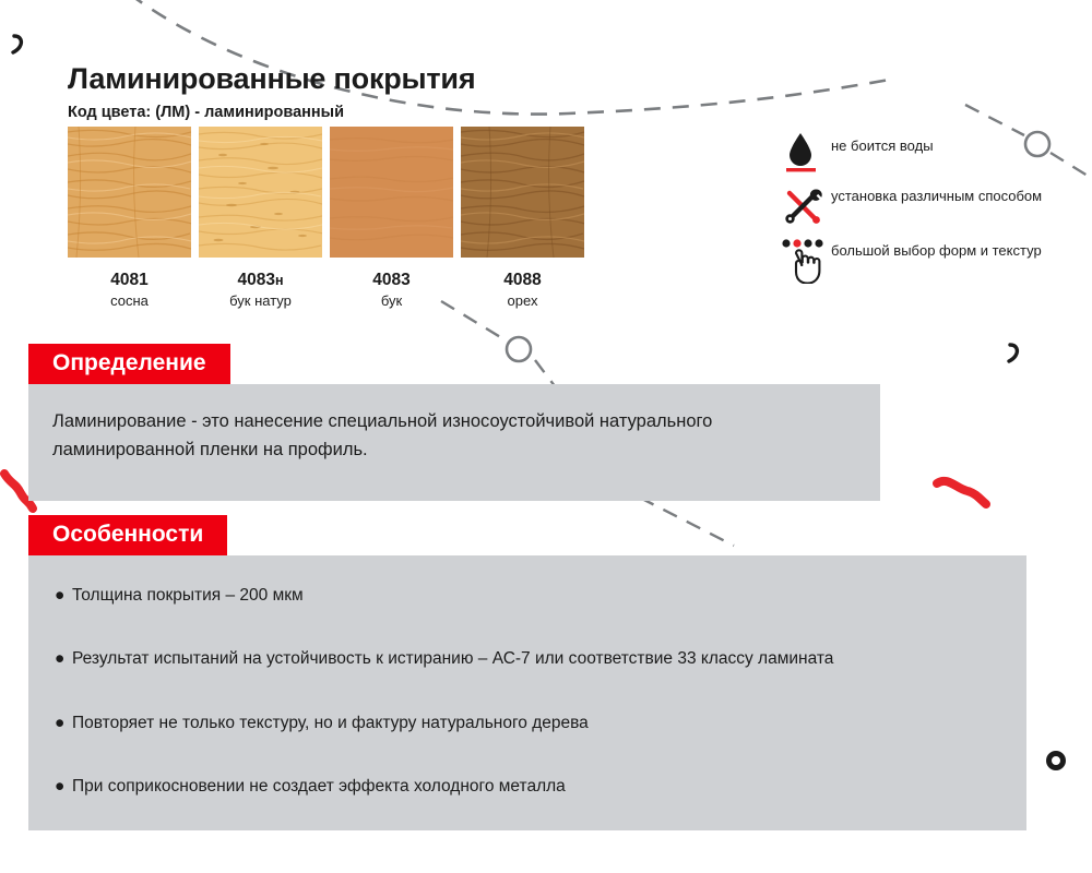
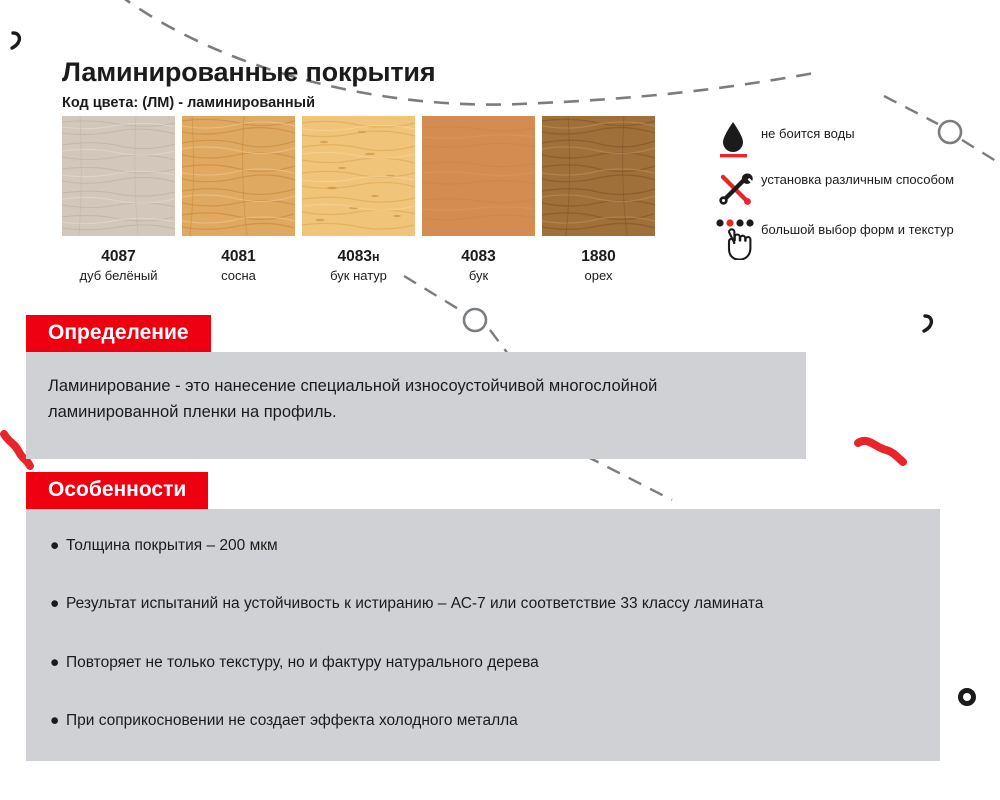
  Ламинированные покрытия
  Код цвета: (ЛМ) - ламинированный
+ 4087
+ дуб белёный
  4081
  сосна
  4083н
  бук натур
  4083
  бук
- 4088
+ 1880
  орех
  не боится воды
  установка различным способом
  большой выбор форм и текстур
  Определение
- Ламинирование - это нанесение специальной износоустойчивой натурального ламинированной пленки на профиль.
+ Ламинирование - это нанесение специальной износоустойчивой многослойной ламинированной пленки на профиль.
  Особенности
  ●
  Толщина покрытия – 200 мкм
  ●
  Результат испытаний на устойчивость к истиранию – АС-7 или соответствие 33 классу ламината
  ●
  Повторяет не только текстуру, но и фактуру натурального дерева
  ●
  При соприкосновении не создает эффекта холодного металла
